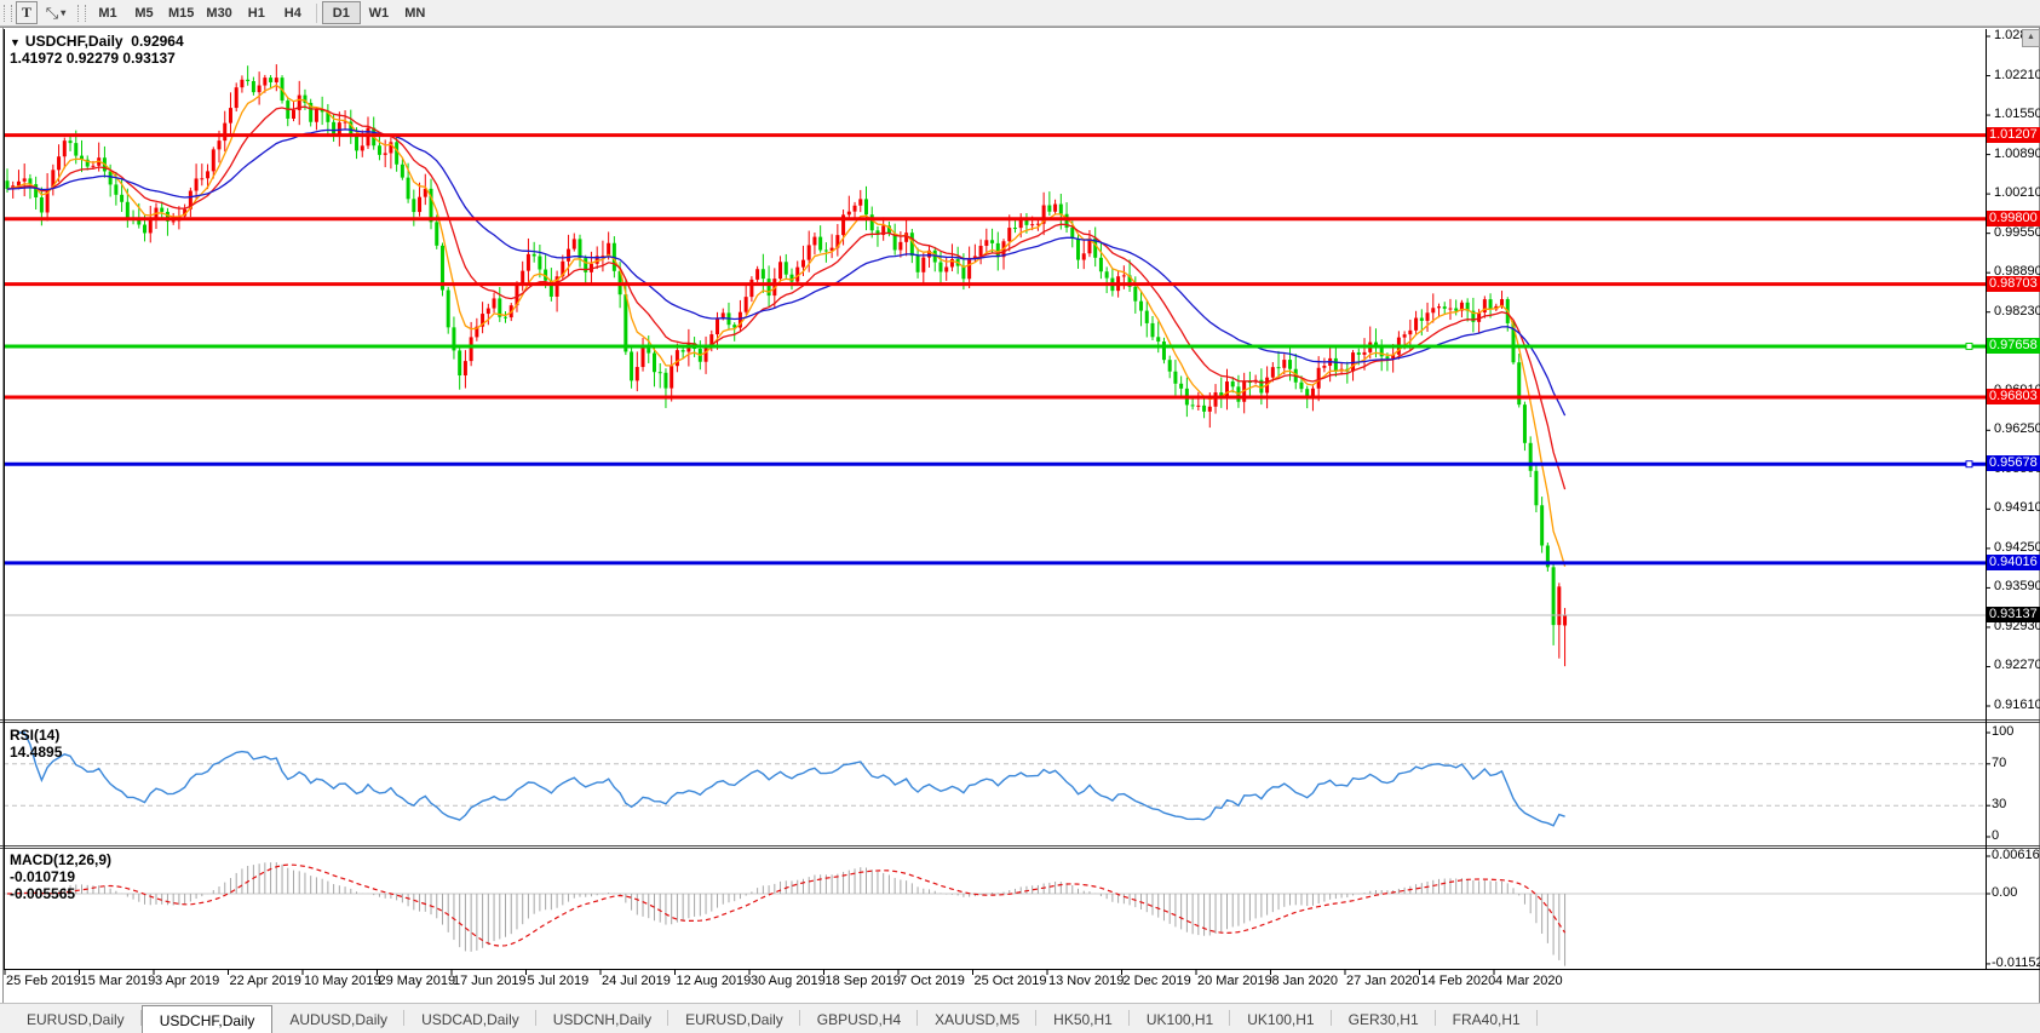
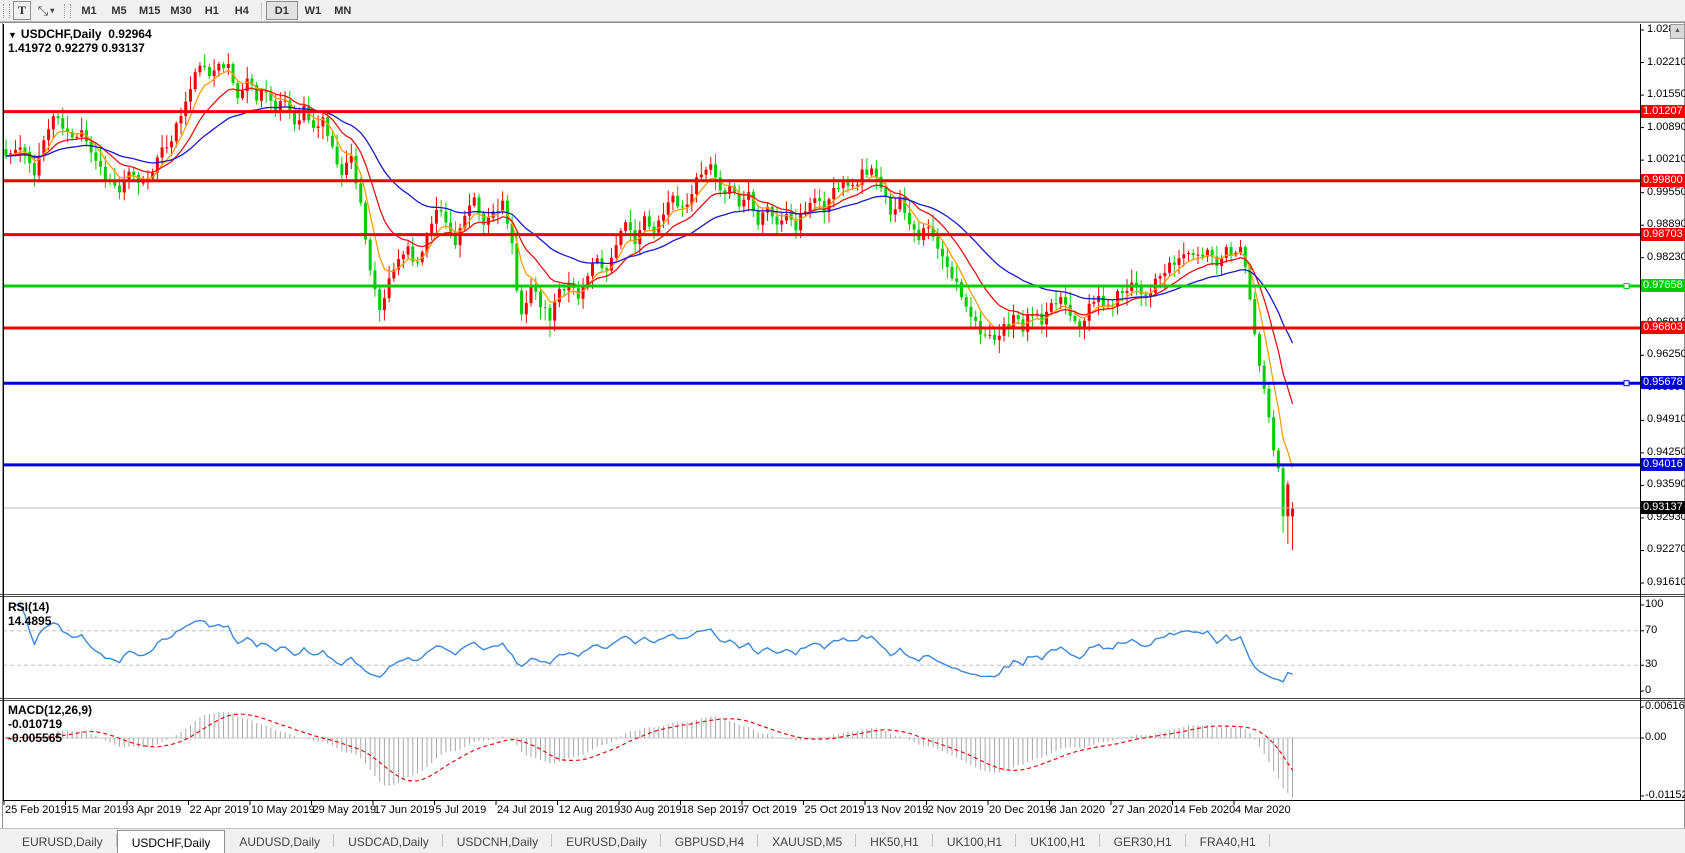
  T
  ⤡
  ▾
  M1
  M5
  M15
  M30
  H1
  H4
  D1
  W1
  MN
  ▼ USDCHF,Daily 0.92964 1.41972 0.92279 0.93137
  RSI(14) 14.4895
  MACD(12,26,9) -0.010719 -0.005565
  1.02210
  1.01550
  1.00890
  1.00210
  0.99550
  0.98890
  0.98230
  0.96250
  0.94910
  0.94250
  0.93590
  0.92930
  0.92270
  0.91610
  100
  70
  30
  0
  0.00616
  0.00
  -0.0115
  25 Feb 2019
  15 Mar 2019
  3 Apr 2019
  22 Apr 2019
  10 May 2019
  29 May 2019
  17 Jun 2019
  5 Jul 2019
  24 Jul 2019
  12 Aug 2019
  30 Aug 2019
  18 Sep 2019
  7 Oct 2019
  25 Oct 2019
  13 Nov 2019
- 2 Dec 2019
+ 2 Nov 2019
- 20 Mar 2019
+ 20 Dec 2019
  8 Jan 2020
  27 Jan 2020
  14 Feb 2020
  4 Mar 2020
  1.01207
  0.99800
  0.98703
  0.97658
  0.96803
  0.95678
  0.94016
  0.93137
  EURUSD,Daily
  USDCHF,Daily
  AUDUSD,Daily
  USDCAD,Daily
  USDCNH,Daily
  EURUSD,Daily
  GBPUSD,H4
  XAUUSD,M5
  HK50,H1
  UK100,H1
  UK100,H1
  GER30,H1
  FRA40,H1
